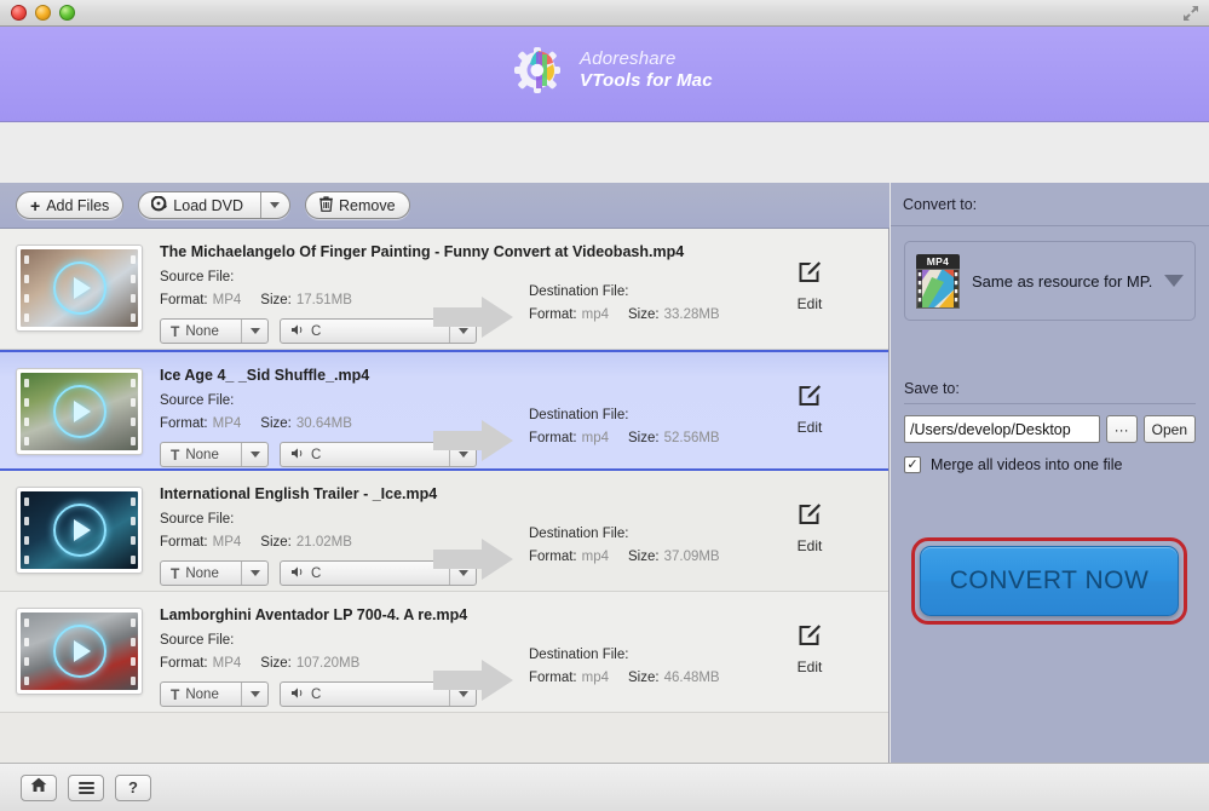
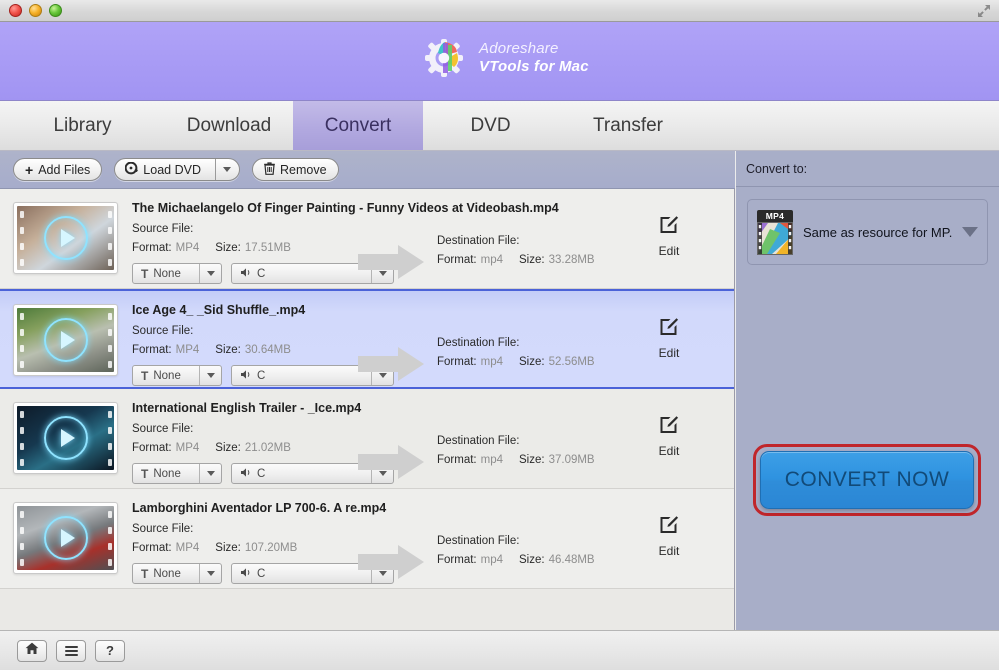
  Adoreshare
  VTools for Mac
+ Library
+ Download
+ Convert
+ DVD
+ Transfer
  +
  Add Files
  Load DVD
  Remove
- The Michaelangelo Of Finger Painting - Funny Convert at Videobash.mp4
+ The Michaelangelo Of Finger Painting - Funny Videos at Videobash.mp4
  Source File:
  Format: MP4 Size: 17.51MB
  T
  None
  C
  Destination File:
  Format: mp4 Size: 33.28MB
  Edit
  Ice Age 4_ _Sid Shuffle_.mp4
  Source File:
  Format: MP4 Size: 30.64MB
  T
  None
  C
  Destination File:
  Format: mp4 Size: 52.56MB
  Edit
  International English Trailer - _Ice.mp4
  Source File:
  Format: MP4 Size: 21.02MB
  T
  None
  C
  Destination File:
  Format: mp4 Size: 37.09MB
  Edit
- Lamborghini Aventador LP 700-4. A re.mp4
+ Lamborghini Aventador LP 700-6. A re.mp4
  Source File:
  Format: MP4 Size: 107.20MB
  T
  None
  C
  Destination File:
  Format: mp4 Size: 46.48MB
  Edit
  Convert to:
  MP4
  Same as resource for MP.
- Save to:
- /Users/develop/Desktop
- ···
- Open
- ✓
- Merge all videos into one file
  CONVERT NOW
  ?
